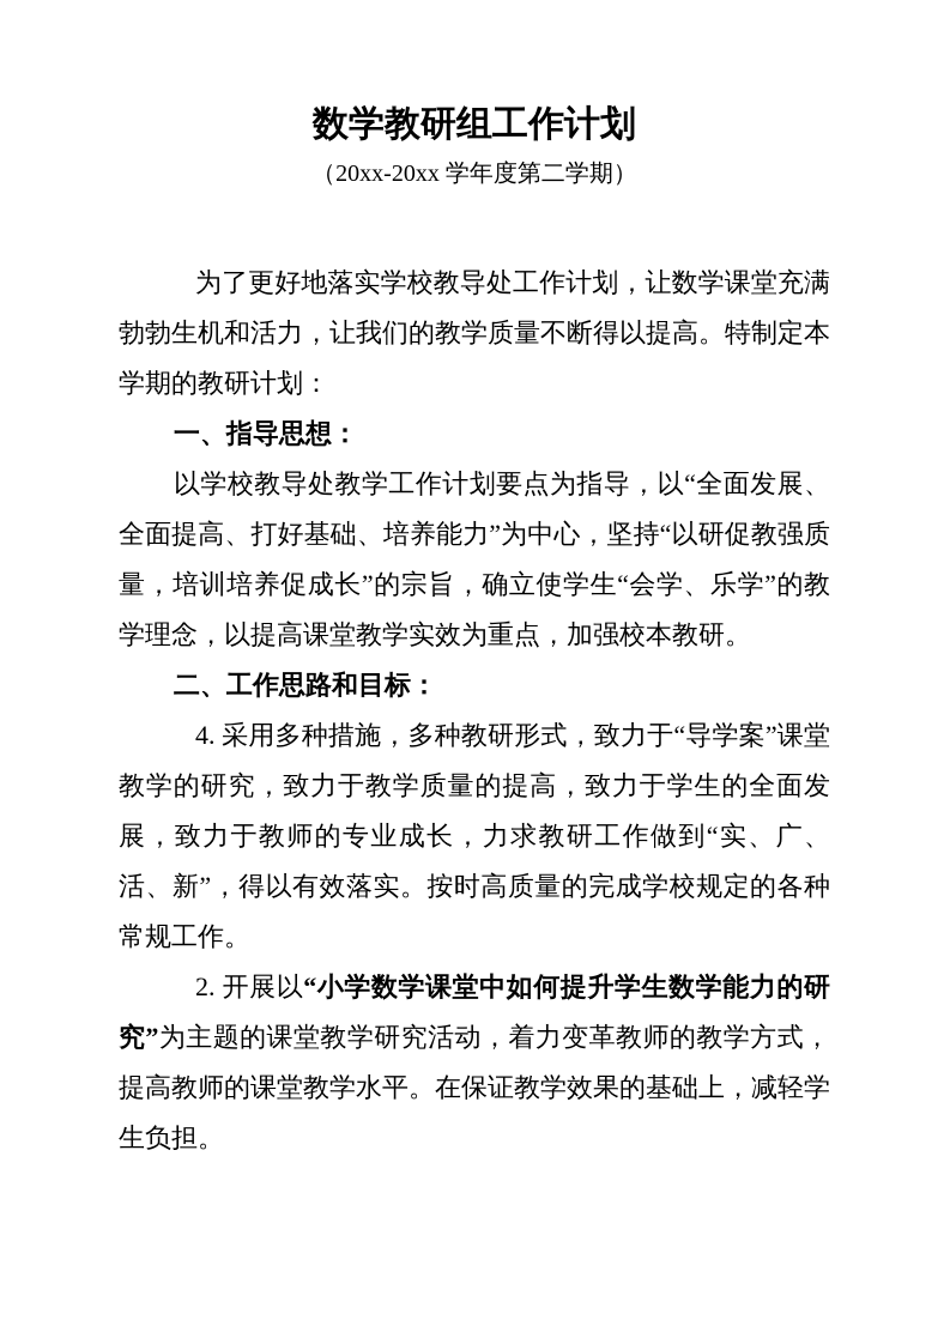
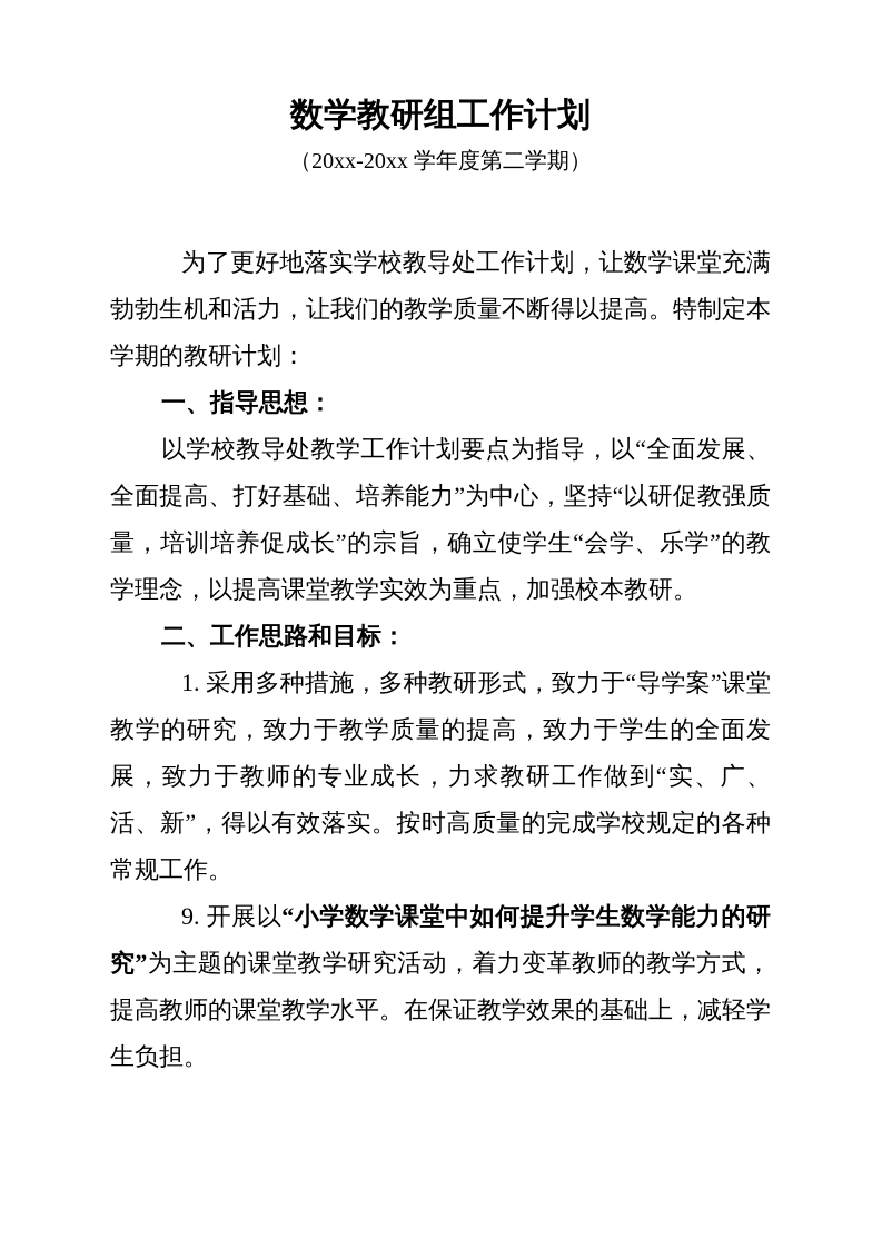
  数学教研组工作计划
  （20xx-20xx 学年度第二学期）
  为了更好地落实学校教导处工作计划，让数学课堂充满勃勃生机和活力，让我们的教学质量不断得以提高。特制定本学期的教研计划：
  一、指导思想：
  以学校教导处教学工作计划要点为指导，以“全面发展、全面提高、打好基础、培养能力”为中心，坚持“以研促教强质量，培训培养促成长”的宗旨，确立使学生“会学、乐学”的教学理念，以提高课堂教学实效为重点，加强校本教研。
  二、工作思路和目标：
- 4. 采用多种措施，多种教研形式，致力于“导学案”课堂教学的研究，致力于教学质量的提高，致力于学生的全面发展，致力于教师的专业成长，力求教研工作做到“实、广、活、新”，得以有效落实。按时高质量的完成学校规定的各种常规工作。
+ 1. 采用多种措施，多种教研形式，致力于“导学案”课堂教学的研究，致力于教学质量的提高，致力于学生的全面发展，致力于教师的专业成长，力求教研工作做到“实、广、活、新”，得以有效落实。按时高质量的完成学校规定的各种常规工作。
- 2. 开展以“小学数学课堂中如何提升学生数学能力的研究”为主题的课堂教学研究活动，着力变革教师的教学方式，提高教师的课堂教学水平。在保证教学效果的基础上，减轻学生负担。
+ 9. 开展以“小学数学课堂中如何提升学生数学能力的研究”为主题的课堂教学研究活动，着力变革教师的教学方式，提高教师的课堂教学水平。在保证教学效果的基础上，减轻学生负担。
